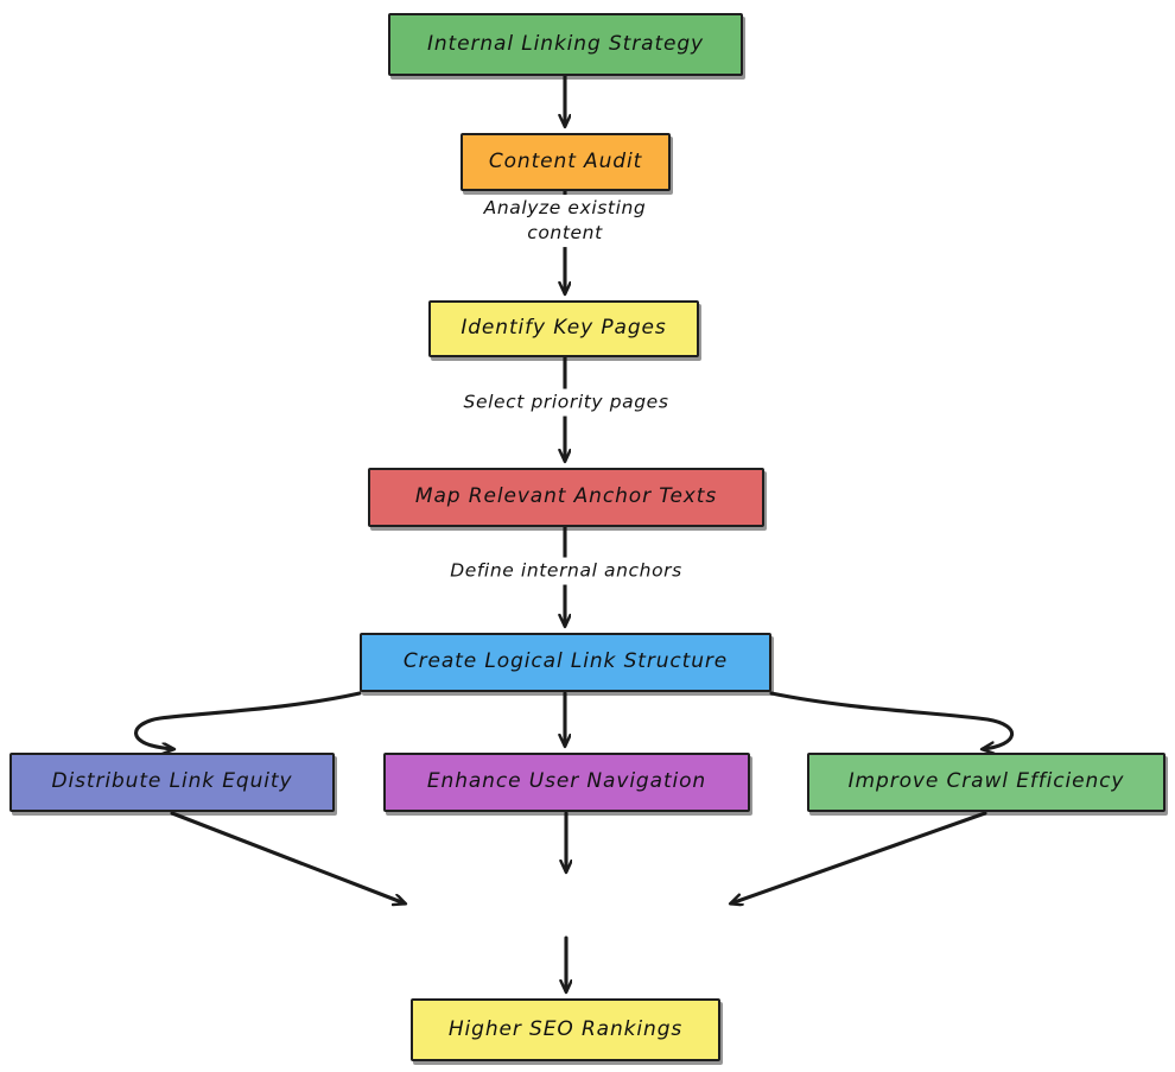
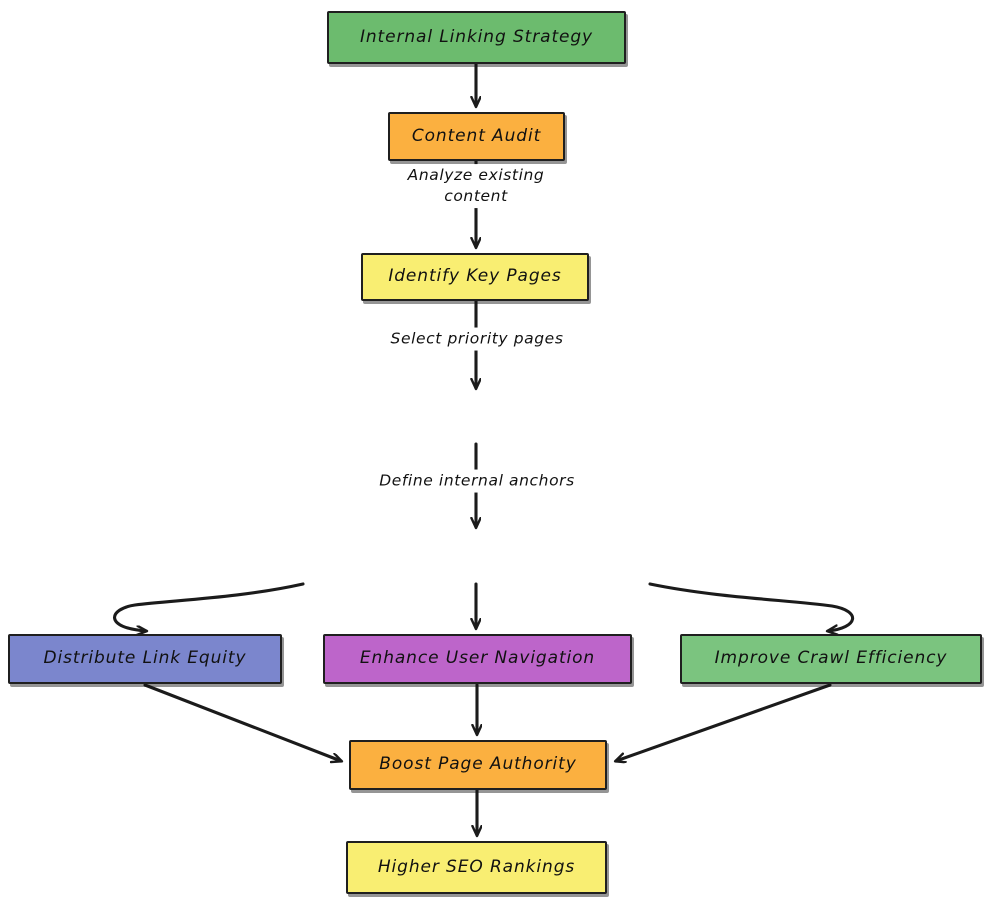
  Internal Linking Strategy
  Content Audit
  Identify Key Pages
- Map Relevant Anchor Texts
- Create Logical Link Structure
  Distribute Link Equity
  Enhance User Navigation
  Improve Crawl Efficiency
+ Boost Page Authority
  Higher SEO Rankings
  Analyze existing
  content
  Select priority pages
  Define internal anchors
